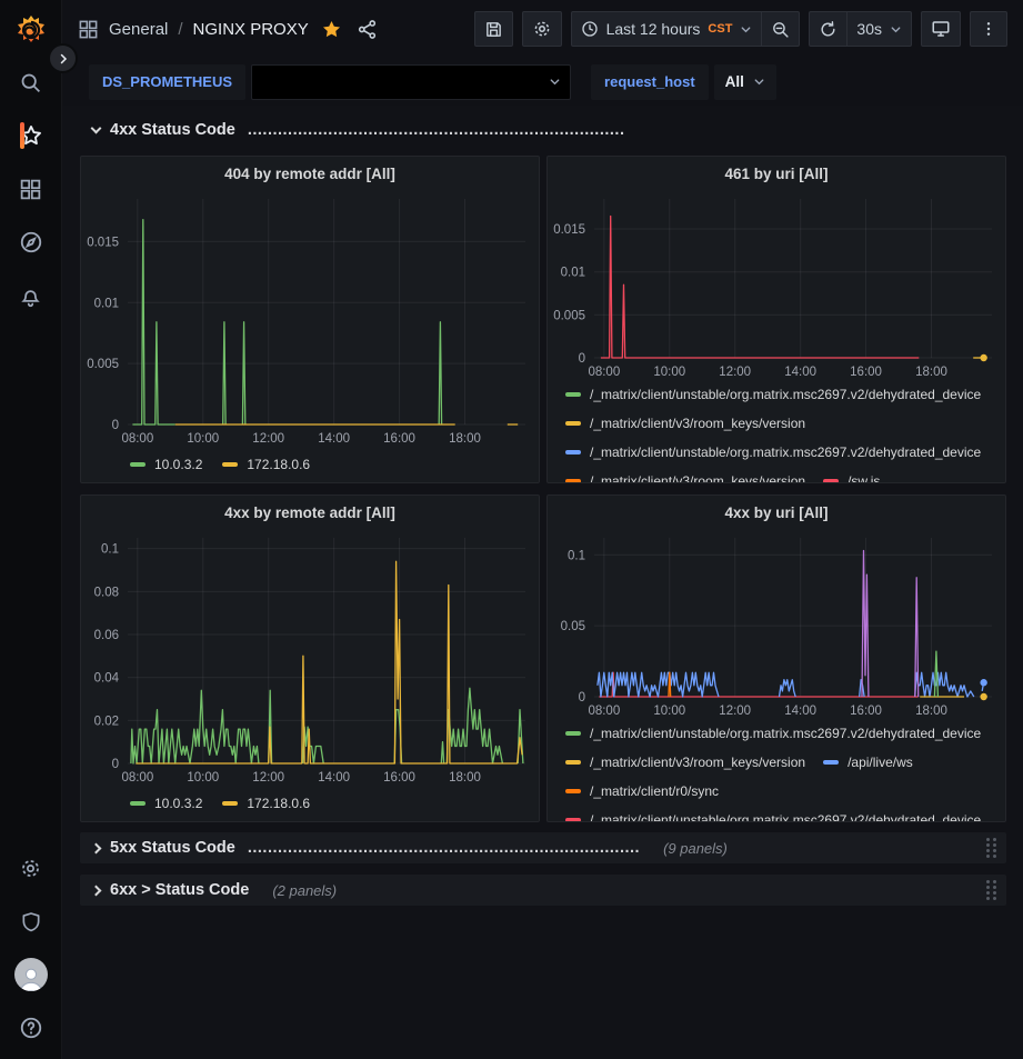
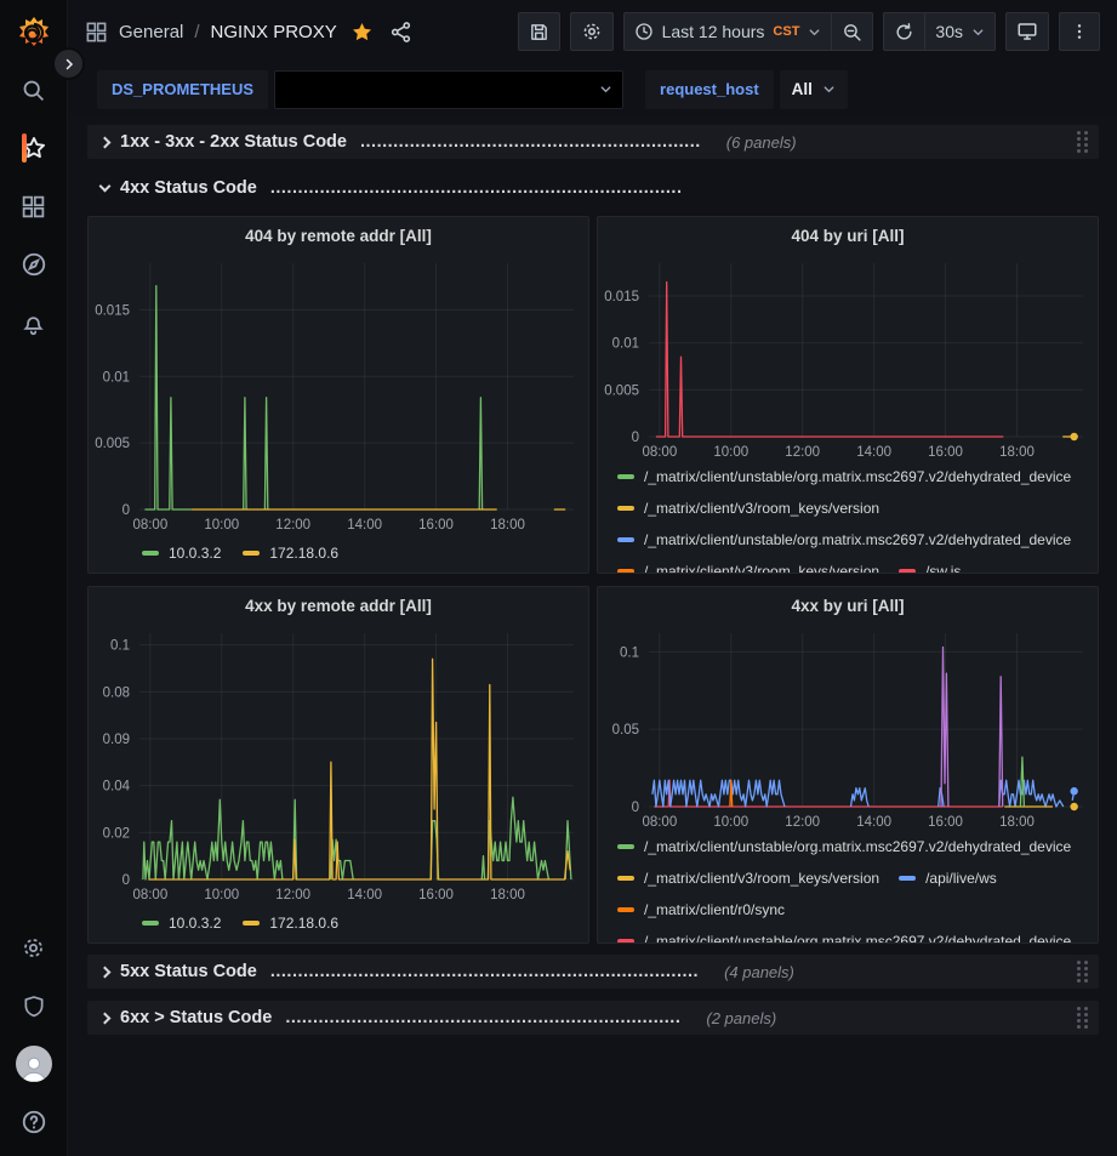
  General
  /
  NGINX PROXY
  Last 12 hours
  CST
  30s
  DS_PROMETHEUS
  request_host
  All
+ 1xx - 3xx - 2xx Status Code
+ ..............................................................
+ (6 panels)
  4xx Status Code
  ...........................................................................
  404 by remote addr [All]
  0
  0.005
  0.01
  0.015
  08:00
  10:00
  12:00
  14:00
  16:00
  18:00
  10.0.3.2
  172.18.0.6
- 461 by uri [All]
+ 404 by uri [All]
  0
  0.005
  0.01
  0.015
  08:00
  10:00
  12:00
  14:00
  16:00
  18:00
  /_matrix/client/unstable/org.matrix.msc2697.v2/dehydrated_device
  /_matrix/client/v3/room_keys/version
  /_matrix/client/unstable/org.matrix.msc2697.v2/dehydrated_device
  /_matrix/client/v3/room_keys/version
  /sw.js
  4xx by remote addr [All]
  0
  0.02
  0.04
- 0.06
+ 0.09
  0.08
  0.1
  08:00
  10:00
  12:00
  14:00
  16:00
  18:00
  10.0.3.2
  172.18.0.6
  4xx by uri [All]
  0
  0.05
  0.1
  08:00
  10:00
  12:00
  14:00
  16:00
  18:00
  /_matrix/client/unstable/org.matrix.msc2697.v2/dehydrated_device
  /_matrix/client/v3/room_keys/version
  /api/live/ws
  /_matrix/client/r0/sync
  /_matrix/client/unstable/org.matrix.msc2697.v2/dehydrated_device
  5xx Status Code
  ..............................................................................
- (9 panels)
+ (4 panels)
  6xx > Status Code
+ ........................................................................
  (2 panels)
